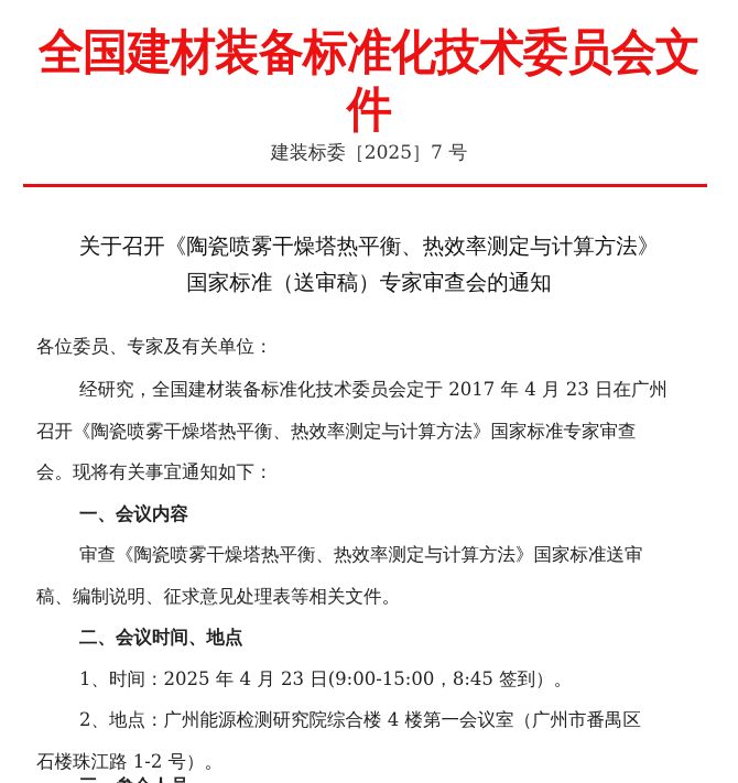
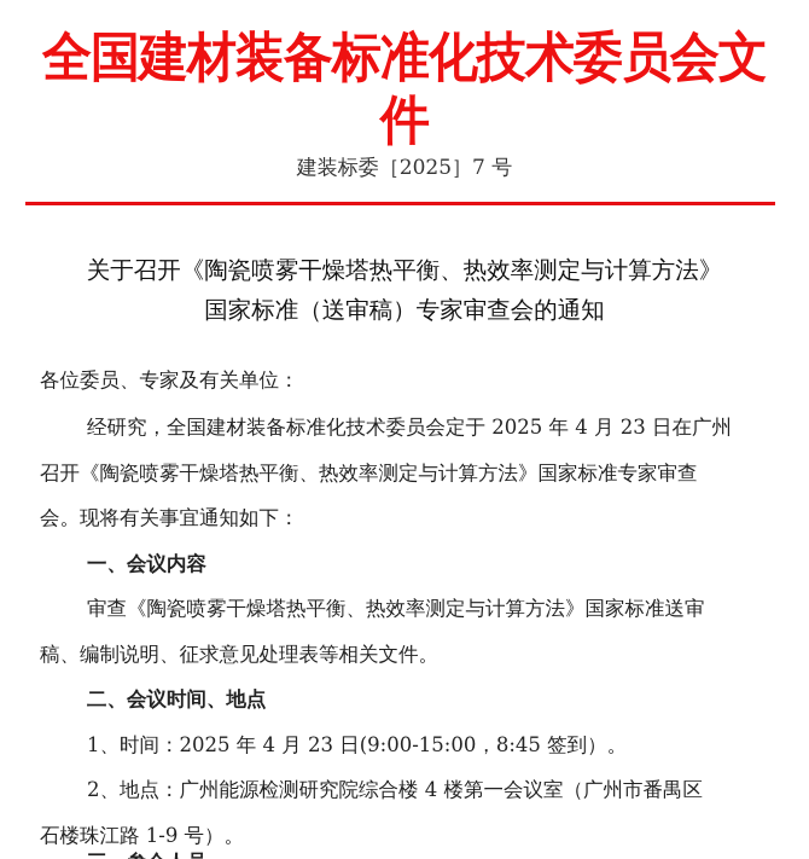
  全国建材装备标准化技术委员会文件
  建装标委［2025］7 号
  关于召开《陶瓷喷雾干燥塔热平衡、热效率测定与计算方法》
  国家标准（送审稿）专家审查会的通知
  各位委员、专家及有关单位：
- 经研究，全国建材装备标准化技术委员会定于 2017 年 4 月 23 日在广州
+ 经研究，全国建材装备标准化技术委员会定于 2025 年 4 月 23 日在广州
  召开《陶瓷喷雾干燥塔热平衡、热效率测定与计算方法》国家标准专家审查
  会。现将有关事宜通知如下：
  一、会议内容
  审查《陶瓷喷雾干燥塔热平衡、热效率测定与计算方法》国家标准送审
  稿、编制说明、征求意见处理表等相关文件。
  二、会议时间、地点
  1、时间：2025 年 4 月 23 日(9:00-15:00，8:45 签到）。
  2、地点：广州能源检测研究院综合楼 4 楼第一会议室（广州市番禺区
- 石楼珠江路 1-2 号）。
+ 石楼珠江路 1-9 号）。
